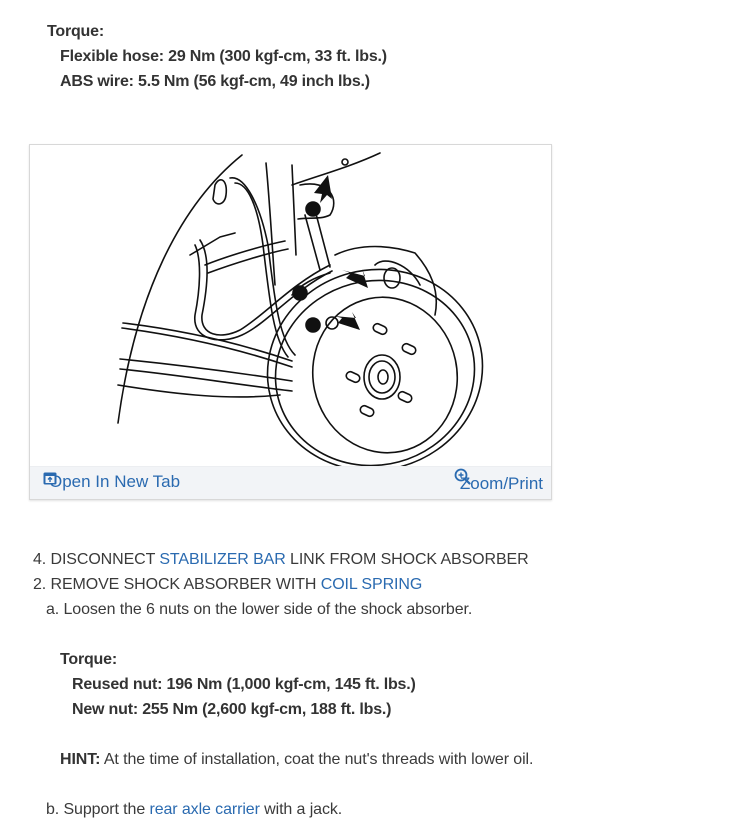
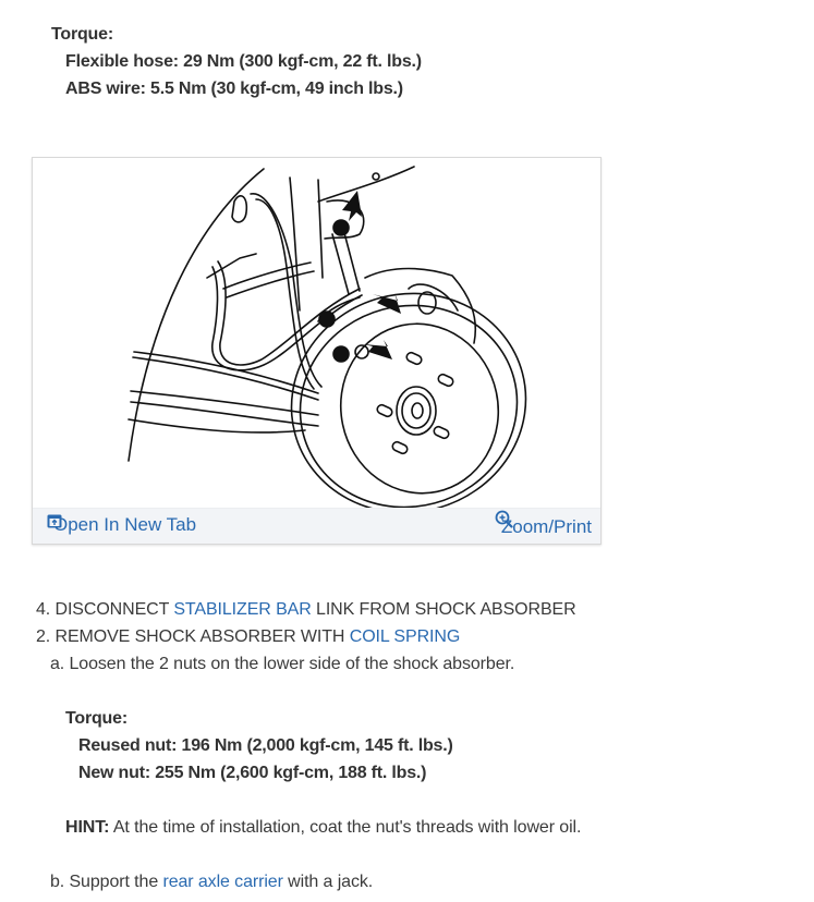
  Torque:
- Flexible hose: 29 Nm (300 kgf-cm, 33 ft. lbs.)
+ Flexible hose: 29 Nm (300 kgf-cm, 22 ft. lbs.)
- ABS wire: 5.5 Nm (56 kgf-cm, 49 inch lbs.)
+ ABS wire: 5.5 Nm (30 kgf-cm, 49 inch lbs.)
  pen In New Tab
  Zoom/Print
  4. DISCONNECT STABILIZER BAR LINK FROM SHOCK ABSORBER
  2. REMOVE SHOCK ABSORBER WITH COIL SPRING
- a. Loosen the 6 nuts on the lower side of the shock absorber.
+ a. Loosen the 2 nuts on the lower side of the shock absorber.
  Torque:
- Reused nut: 196 Nm (1,000 kgf-cm, 145 ft. lbs.)
+ Reused nut: 196 Nm (2,000 kgf-cm, 145 ft. lbs.)
  New nut: 255 Nm (2,600 kgf-cm, 188 ft. lbs.)
  HINT: At the time of installation, coat the nut's threads with lower oil.
  b. Support the rear axle carrier with a jack.
